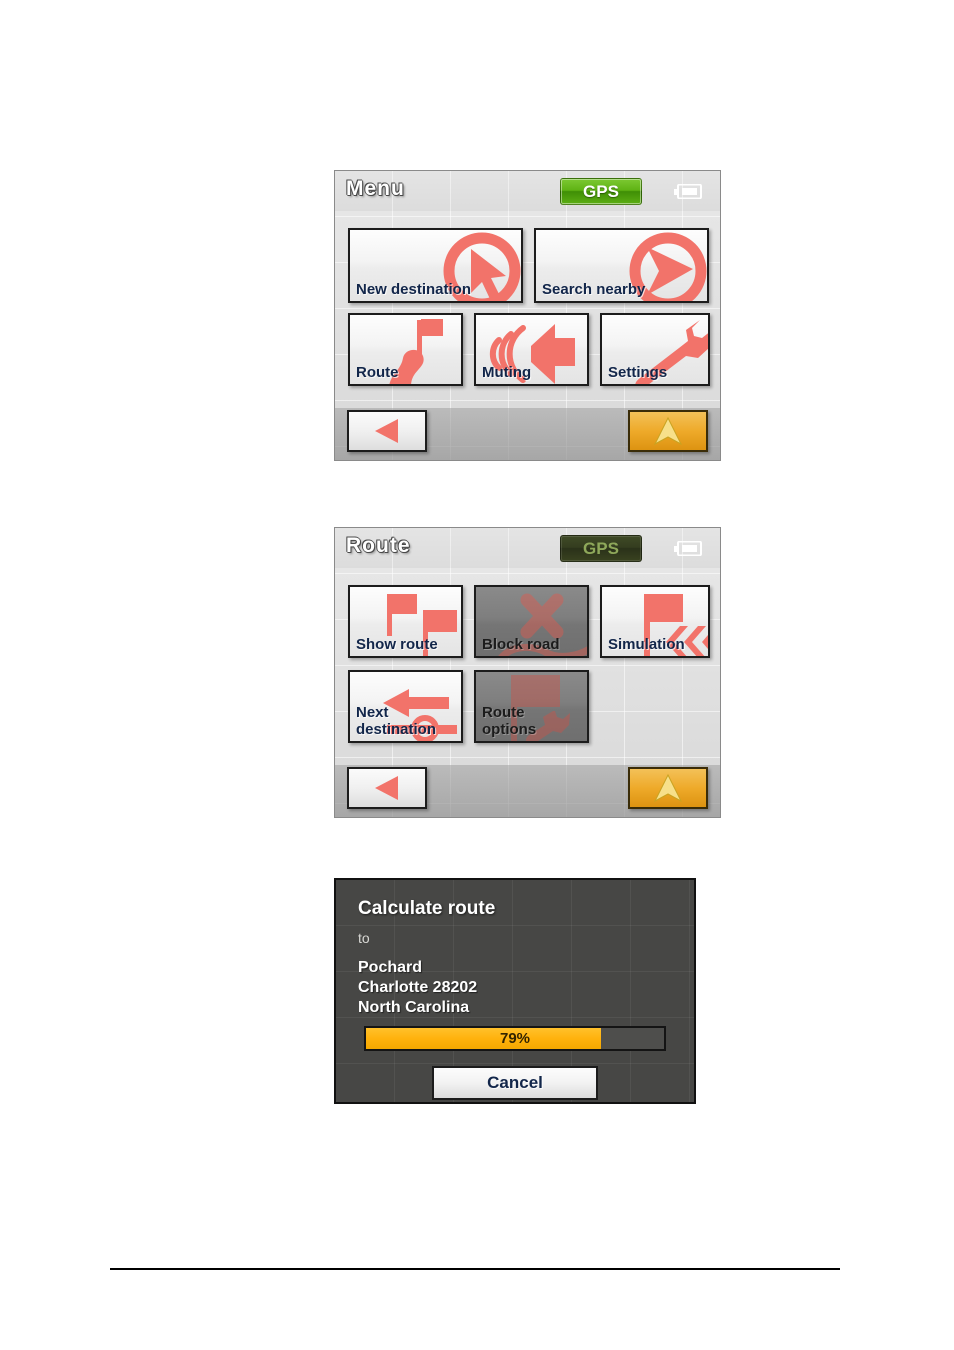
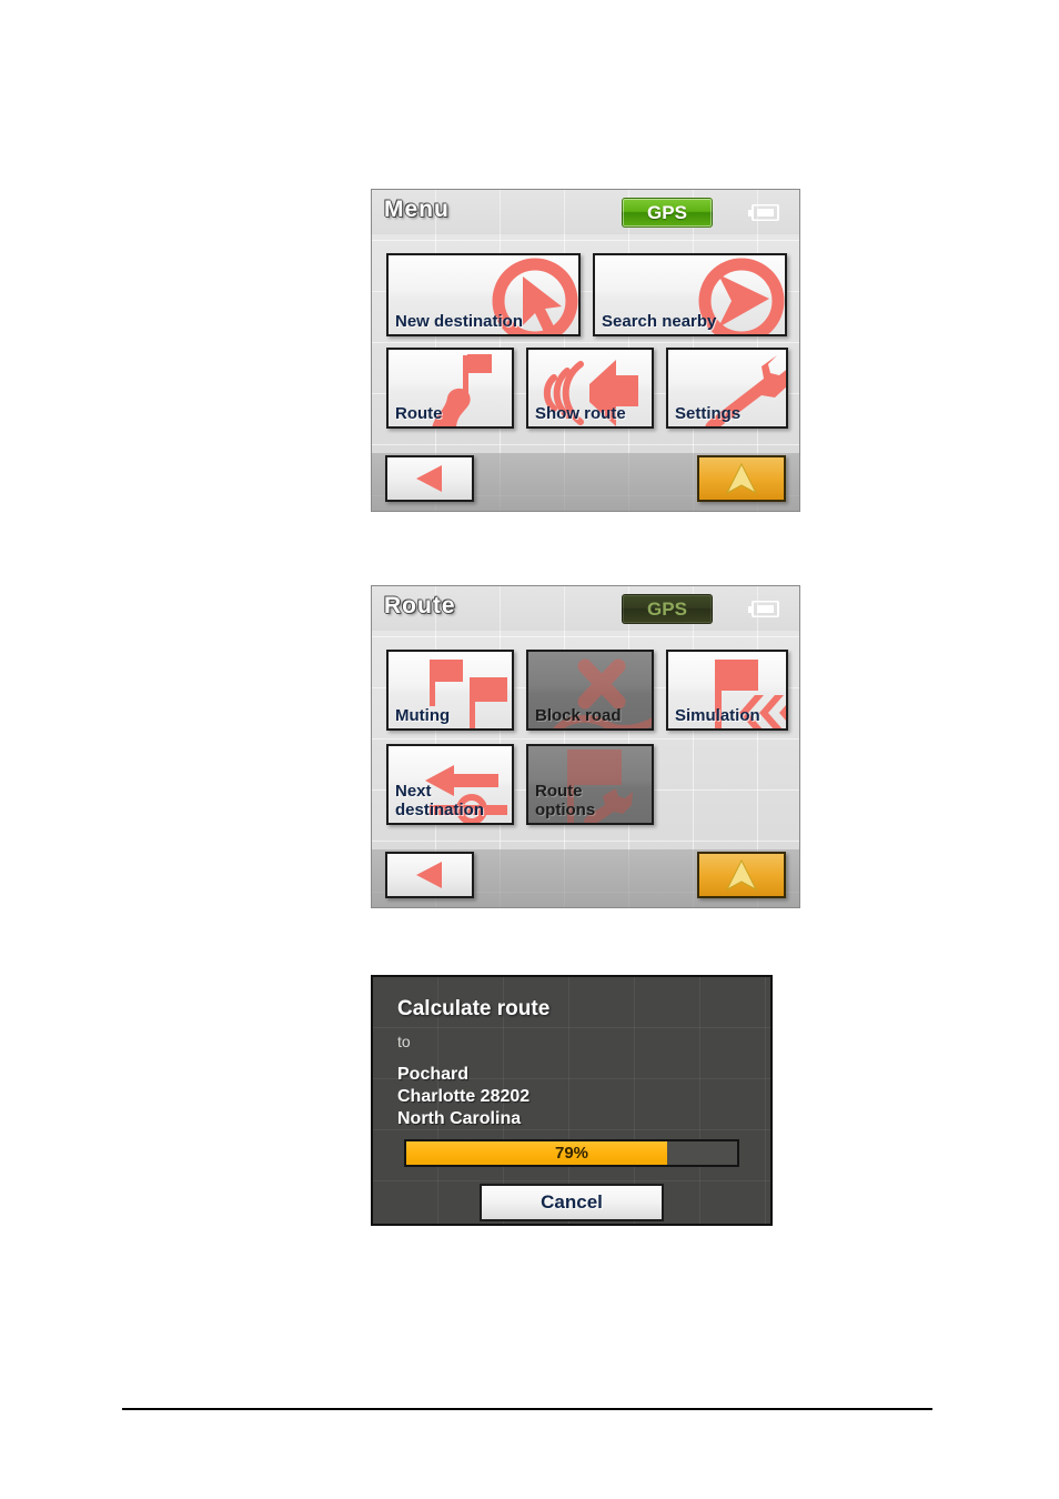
  Menu
  GPS
  New destination
  Search nearby
  Route
- Muting
+ Show route
  Settings
  Route
  GPS
- Show route
+ Muting
  Block road
  Simulation
  Next
  destination
  Route
  options
  Calculate route
  to
  Pochard
  Charlotte 28202
  North Carolina
  79%
  Cancel
